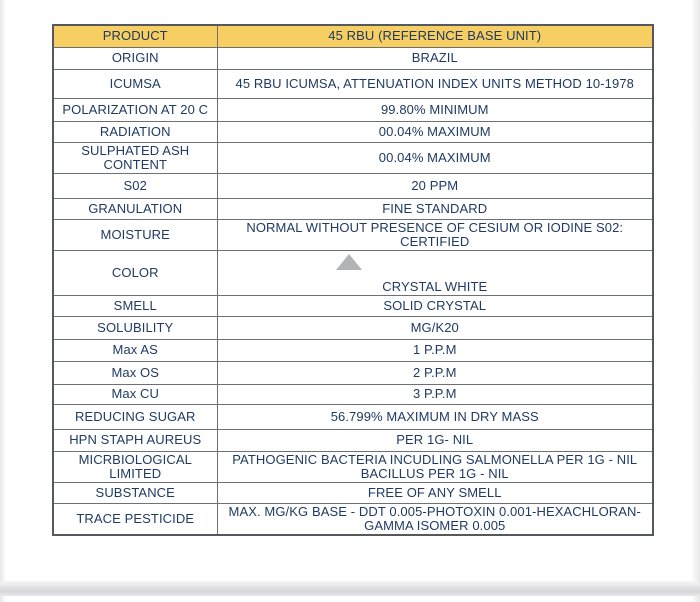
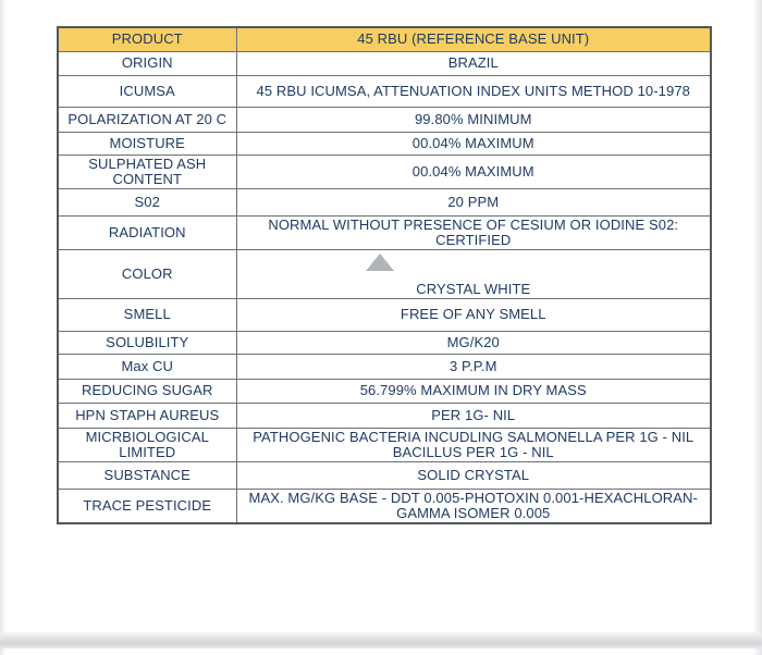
  PRODUCT	45 RBU (REFERENCE BASE UNIT)
  ORIGIN	BRAZIL
  ICUMSA	45 RBU ICUMSA, ATTENUATION INDEX UNITS METHOD 10-1978
  POLARIZATION AT 20 C	99.80% MINIMUM
- RADIATION	00.04% MAXIMUM
+ MOISTURE	00.04% MAXIMUM
  SULPHATED ASH CONTENT	00.04% MAXIMUM
  S02	20 PPM
- GRANULATION	FINE STANDARD
- MOISTURE	NORMAL WITHOUT PRESENCE OF CESIUM OR IODINE S02: CERTIFIED
+ RADIATION	NORMAL WITHOUT PRESENCE OF CESIUM OR IODINE S02: CERTIFIED
  COLOR	CRYSTAL WHITE
- SMELL	SOLID CRYSTAL
+ SMELL	FREE OF ANY SMELL
  SOLUBILITY	MG/K20
- Max AS	1 P.P.M
- Max OS	2 P.P.M
  Max CU	3 P.P.M
  REDUCING SUGAR	56.799% MAXIMUM IN DRY MASS
  HPN STAPH AUREUS	PER 1G- NIL
  MICRBIOLOGICAL LIMITED	PATHOGENIC BACTERIA INCUDLING SALMONELLA PER 1G - NIL BACILLUS PER 1G - NIL
- SUBSTANCE	FREE OF ANY SMELL
+ SUBSTANCE	SOLID CRYSTAL
  TRACE PESTICIDE	MAX. MG/KG BASE - DDT 0.005-PHOTOXIN 0.001-HEXACHLORAN- GAMMA ISOMER 0.005
